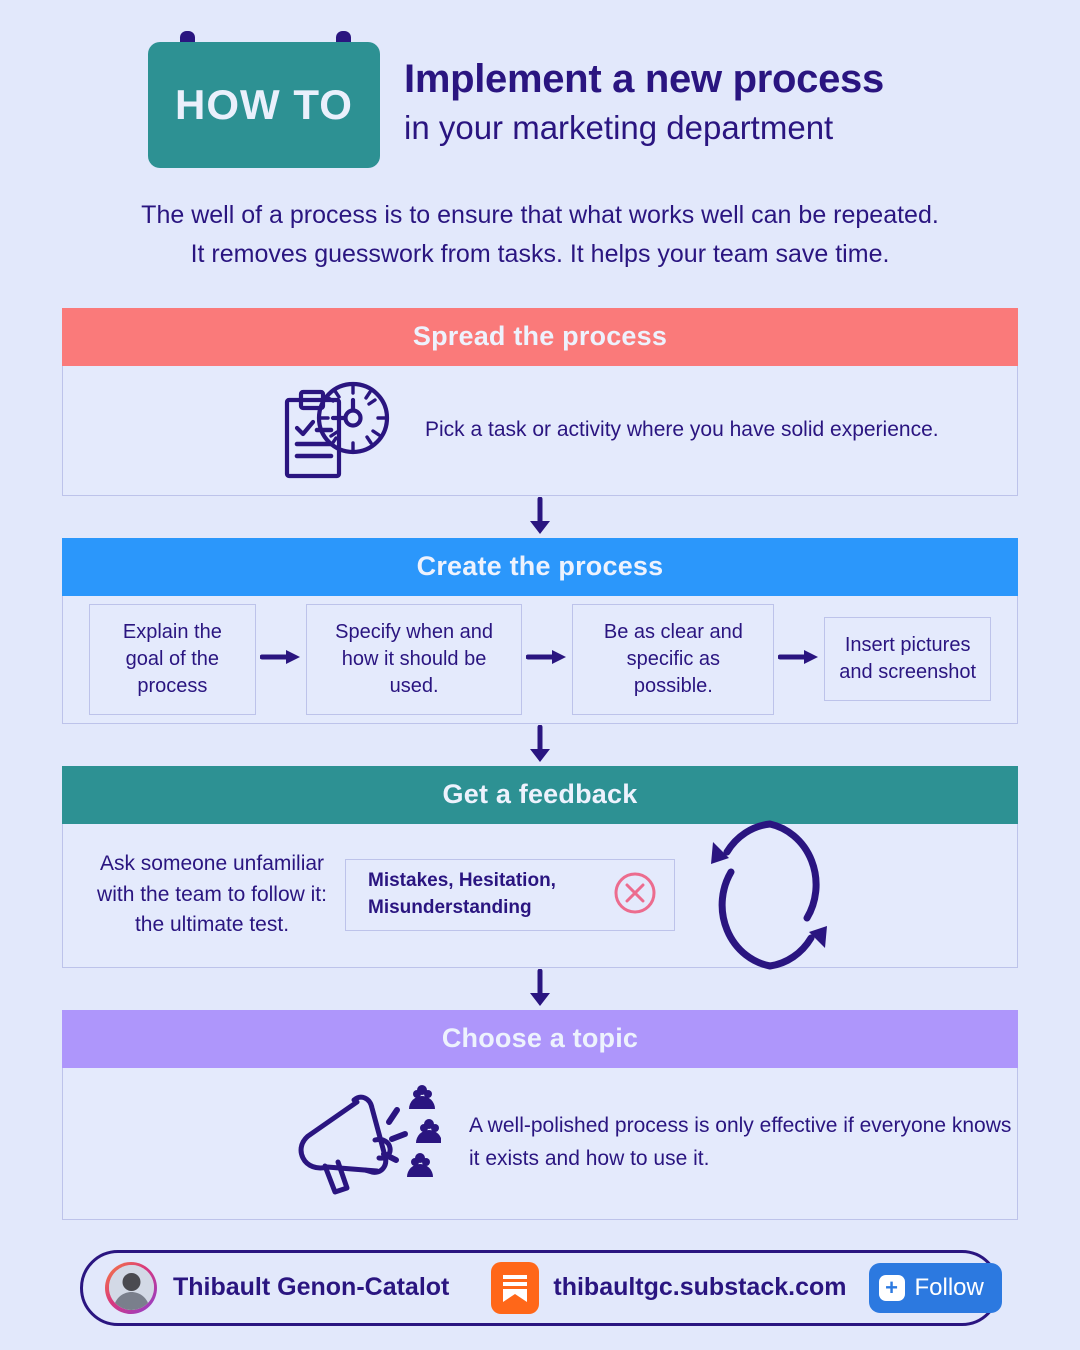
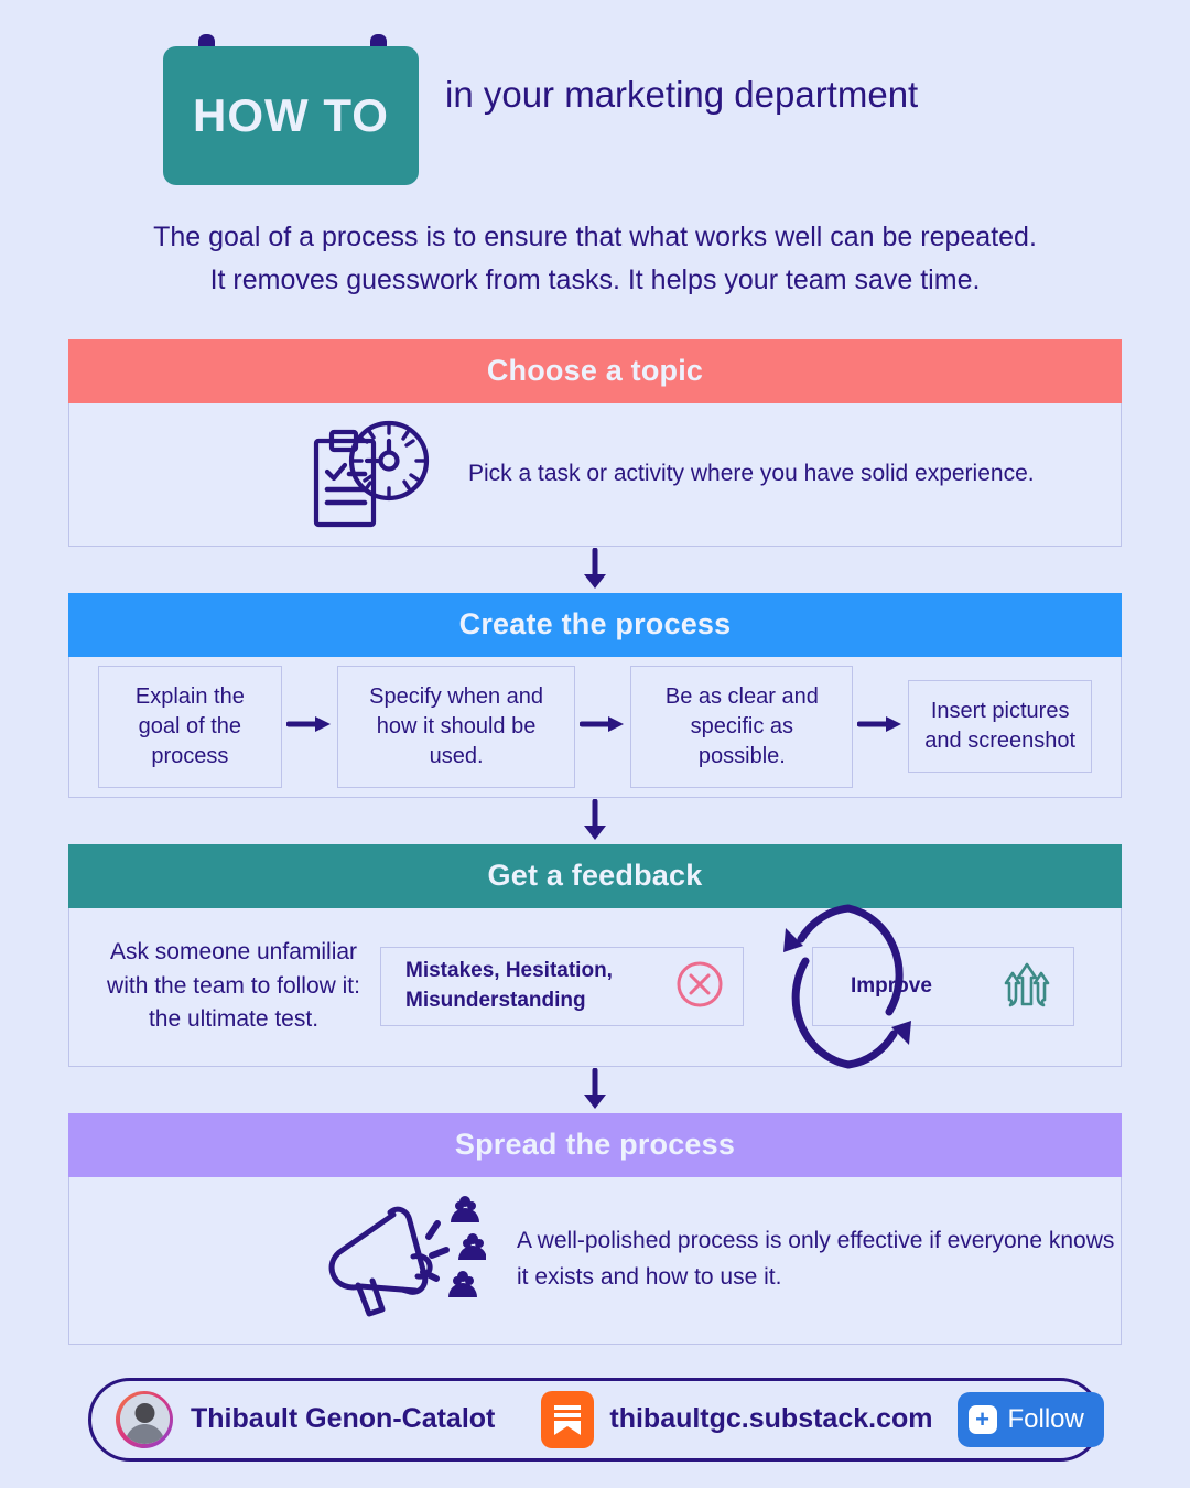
  HOW TO
- Implement a new process
  in your marketing department
- The well of a process is to ensure that what works well can be repeated.
+ The goal of a process is to ensure that what works well can be repeated.
  It removes guesswork from tasks. It helps your team save time.
- Spread the process
+ Choose a topic
  Pick a task or activity where you have solid experience.
  Create the process
  Explain the goal of the process
  Specify when and how it should be used.
  Be as clear and specific as possible.
  Insert pictures and screenshot
  Get a feedback
  Ask someone unfamiliar with the team to follow it: the ultimate test.
  Mistakes, Hesitation, Misunderstanding
+ Improve
- Choose a topic
+ Spread the process
  A well-polished process is only effective if everyone knows it exists and how to use it.
  Thibault Genon-Catalot
  thibaultgc.substack.com
  +
  Follow
